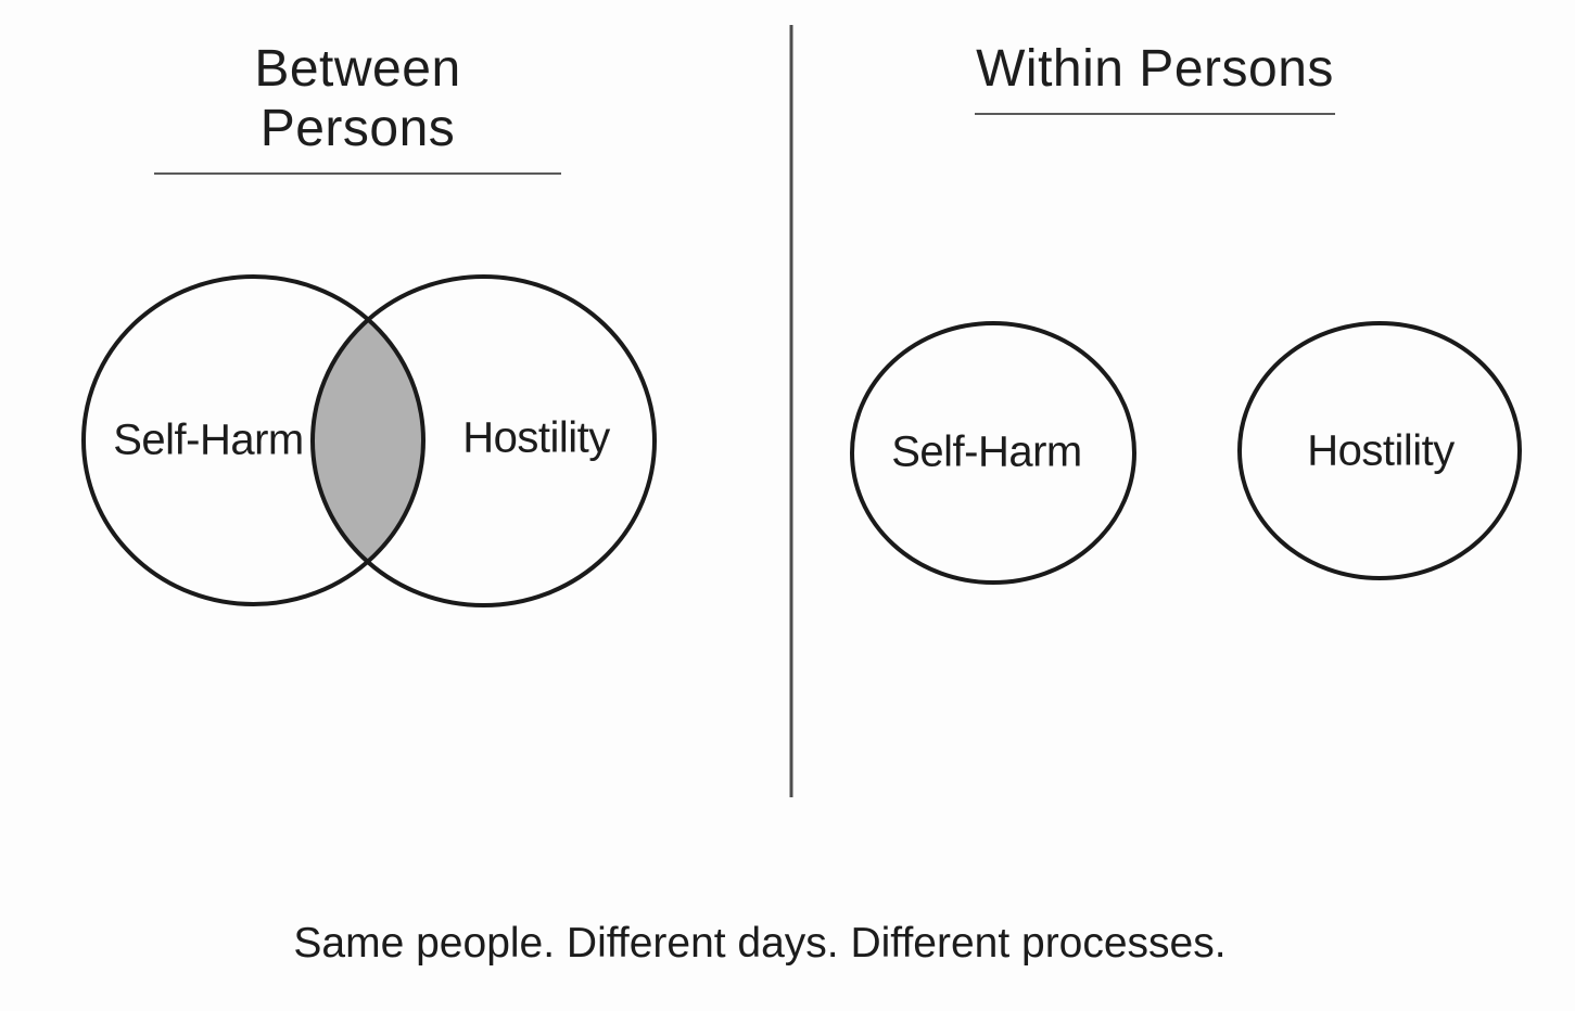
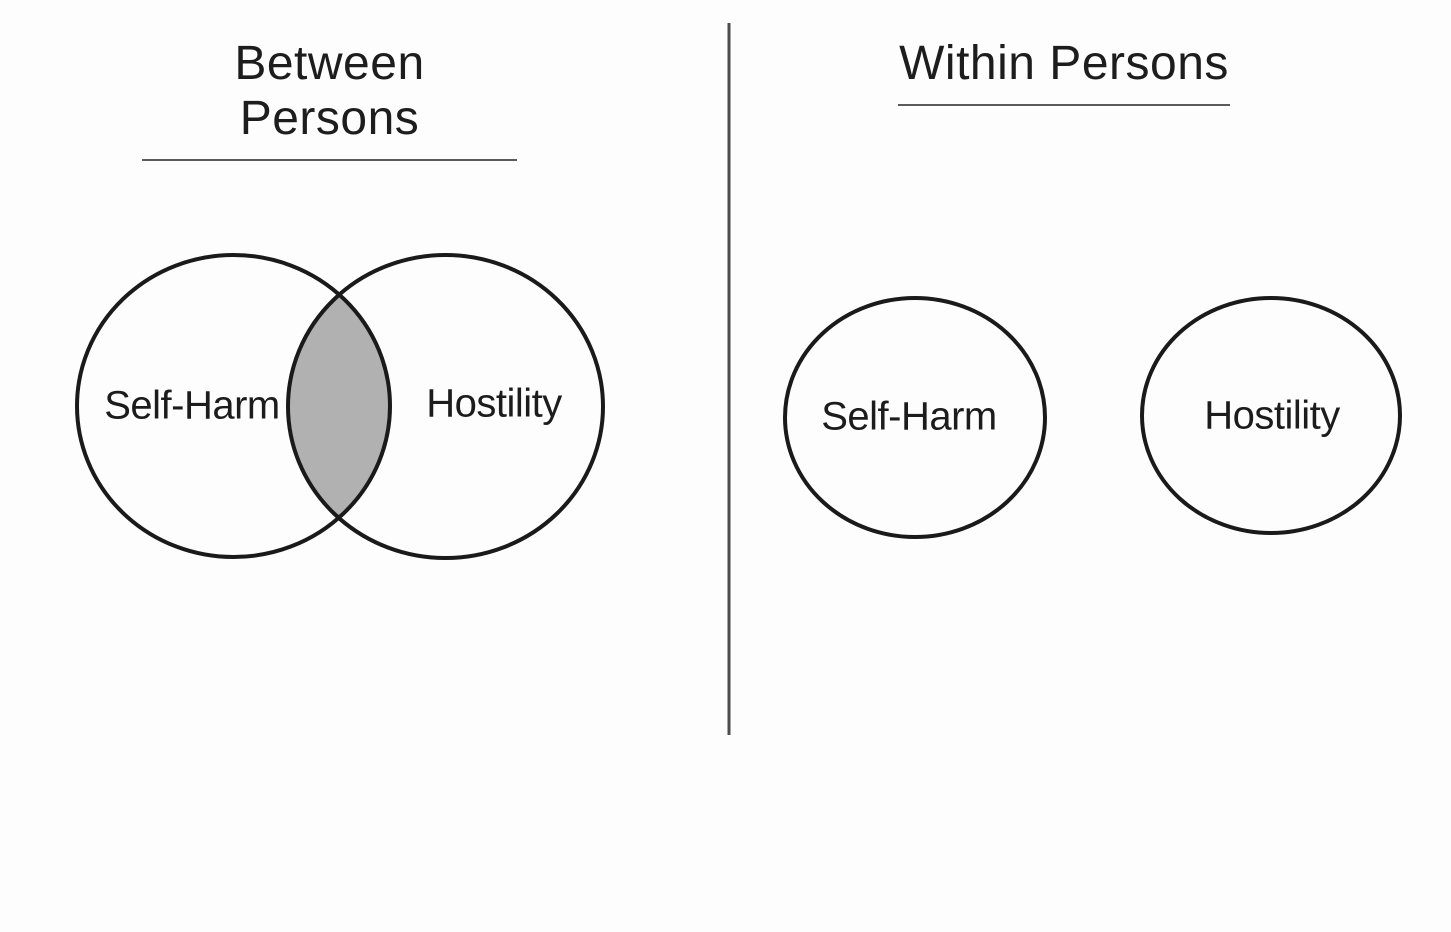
  Between Persons
  Within Persons
  Self-Harm
  Hostility
  Self-Harm
  Hostility
- Same people. Different days. Different processes.
